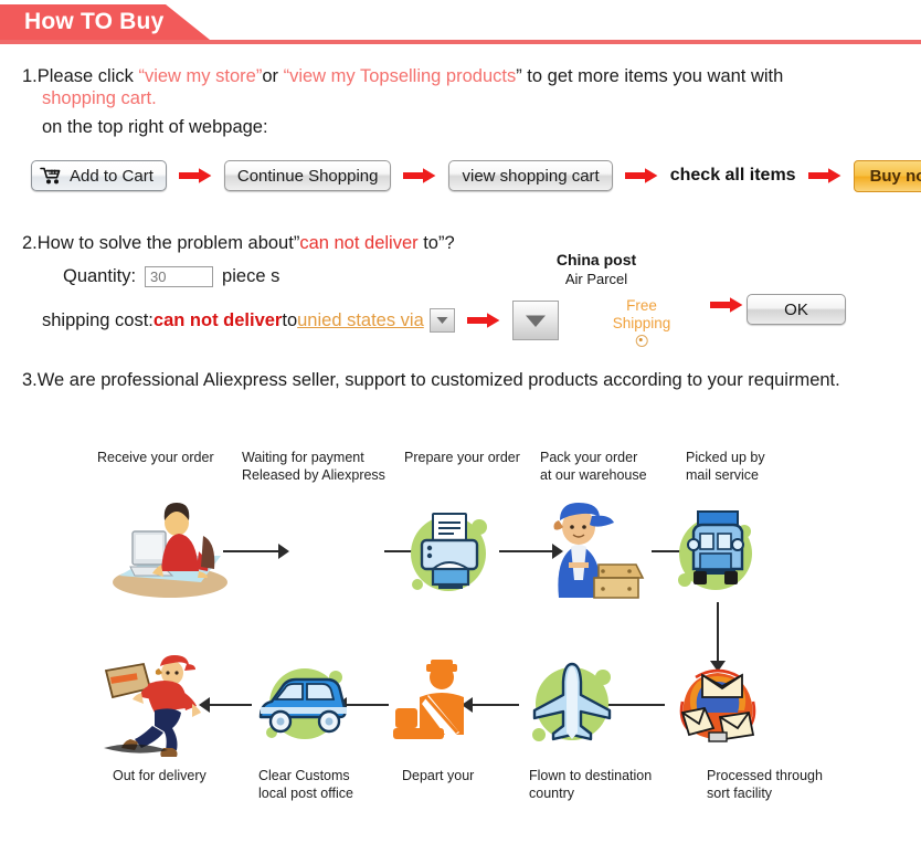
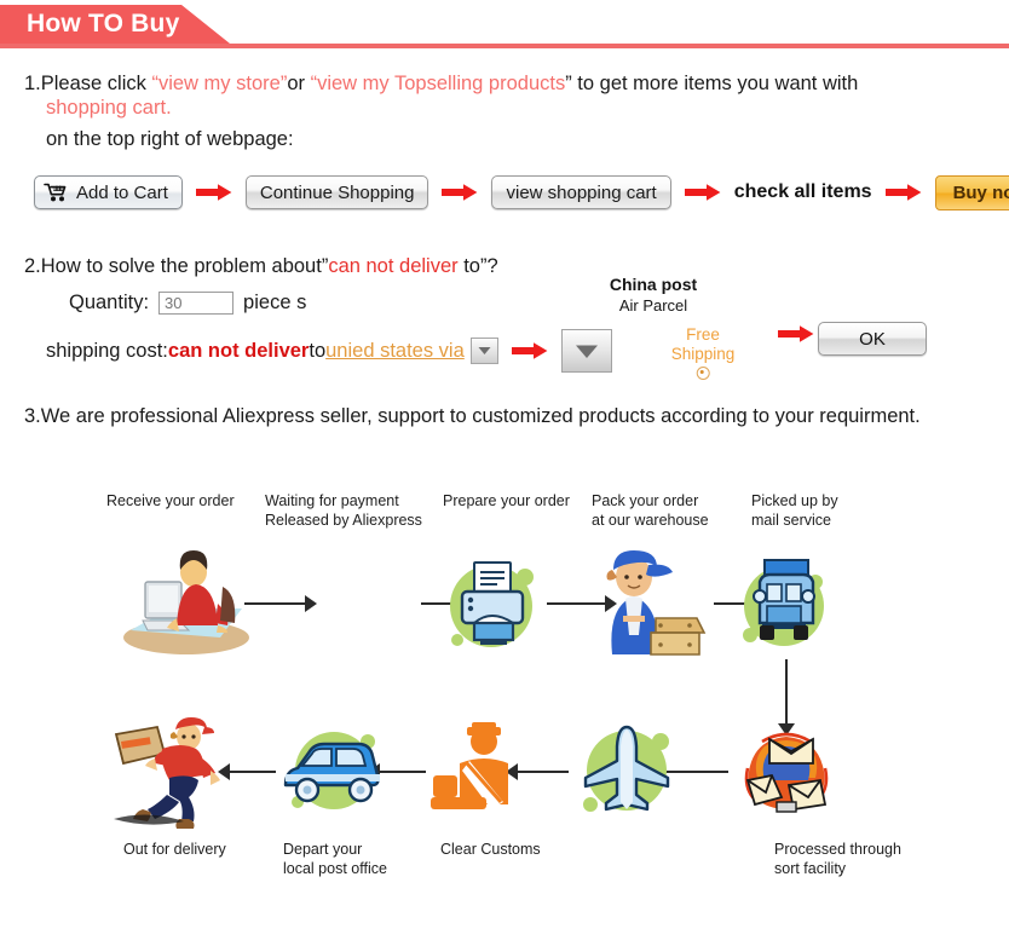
  How TO Buy
  1.Please click “view my store”or “view my Topselling products” to get more items you want with
  shopping cart.
  on the top right of webpage:
  Add to Cart
  Continue Shopping
  view shopping cart
  check all items
  2.How to solve the problem about”can not deliver to”?
  Quantity:
  30
  piece s
  shipping cost:
  can not deliver
  to
  unied states via
  China post
  Air Parcel
  Free
  Shipping
  OK
  3.We are professional Aliexpress seller, support to customized products according to your requirment.
  Receive your order
  Waiting for payment
  Released by Aliexpress
  Prepare your order
  Pack your order
  at our warehouse
  Picked up by
  mail service
  Out for delivery
- Clear Customs
+ Depart your
  local post office
- Depart your
+ Clear Customs
- Flown to destination
- country
  Processed through
  sort facility
